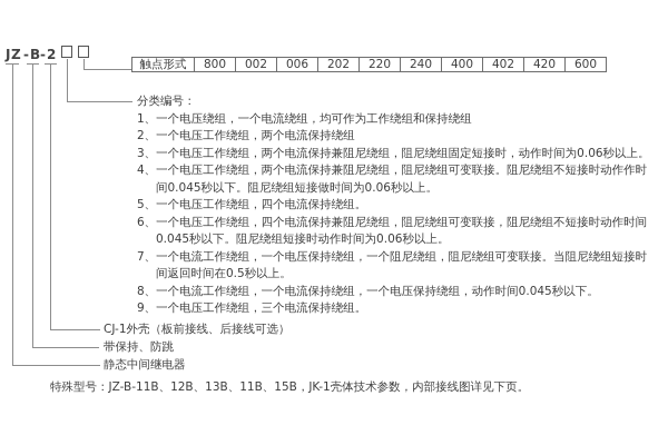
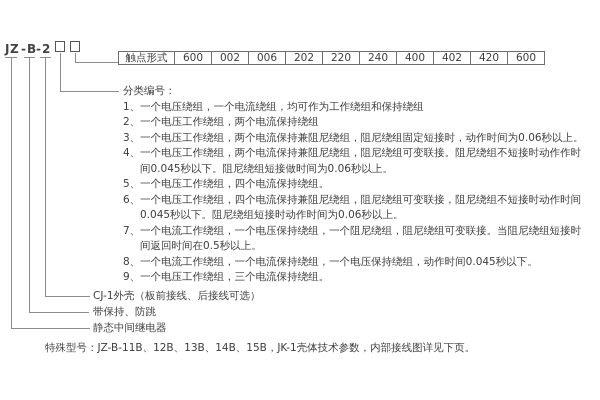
  JZ
  -
  B
  -
  2
- 触点形式	800	002	006	202	220	240	400	402	420	600
+ 触点形式	600	002	006	202	220	240	400	402	420	600
  分类编号：
  1、一个电压绕组，一个电流绕组，均可作为工作绕组和保持绕组
  2、一个电压工作绕组，两个电流保持绕组
  3、一个电压工作绕组，两个电流保持兼阻尼绕组，阻尼绕组固定短接时，动作时间为0.06秒以上。
  4、一个电压工作绕组，两个电流保持兼阻尼绕组，阻尼绕组可变联接。阻尼绕组不短接时动作作时
  间0.045秒以下。阻尼绕组短接做时间为0.06秒以上。
  5、一个电压工作绕组，四个电流保持绕组。
  6、一个电压工作绕组，四个电流保持兼阻尼绕组，阻尼绕组可变联接，阻尼绕组不短接时动作时间
  0.045秒以下。阻尼绕组短接时动作时间为0.06秒以上。
  7、一个电流工作绕组，一个电压保持绕组，一个阻尼绕组，阻尼绕组可变联接。当阻尼绕组短接时
  间返回时间在0.5秒以上。
  8、一个电流工作绕组，一个电流保持绕组，一个电压保持绕组，动作时间0.045秒以下。
  9、一个电压工作绕组，三个电流保持绕组。
  CJ-1外壳（板前接线、后接线可选）
  带保持、防跳
  静态中间继电器
- 特殊型号：JZ-B-11B、12B、13B、11B、15B，JK-1壳体技术参数，内部接线图详见下页。
+ 特殊型号：JZ-B-11B、12B、13B、14B、15B，JK-1壳体技术参数，内部接线图详见下页。
